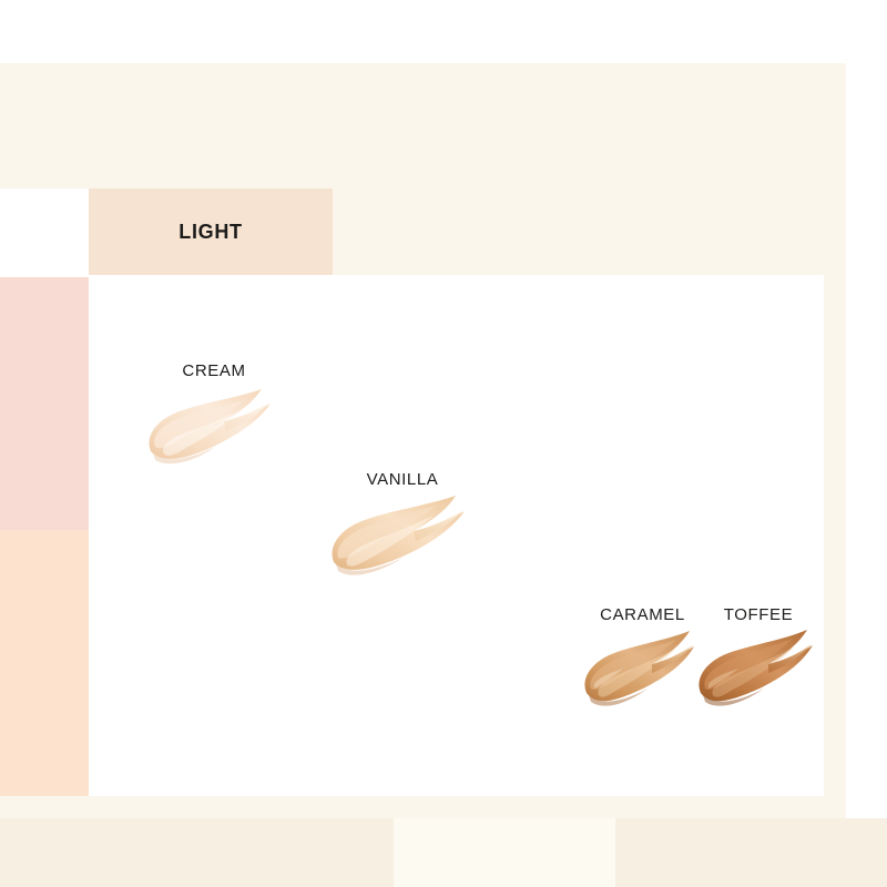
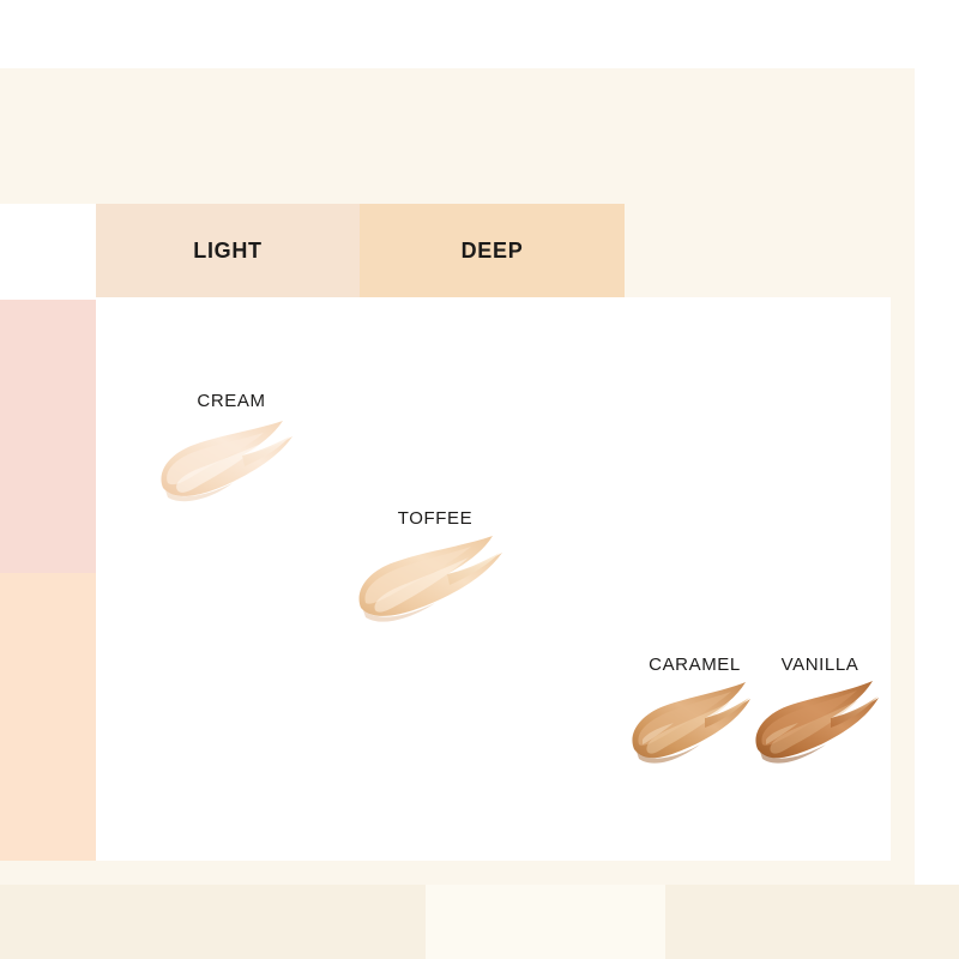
  LIGHT
+ DEEP
  CREAM
- VANILLA
+ TOFFEE
  CARAMEL
- TOFFEE
+ VANILLA
